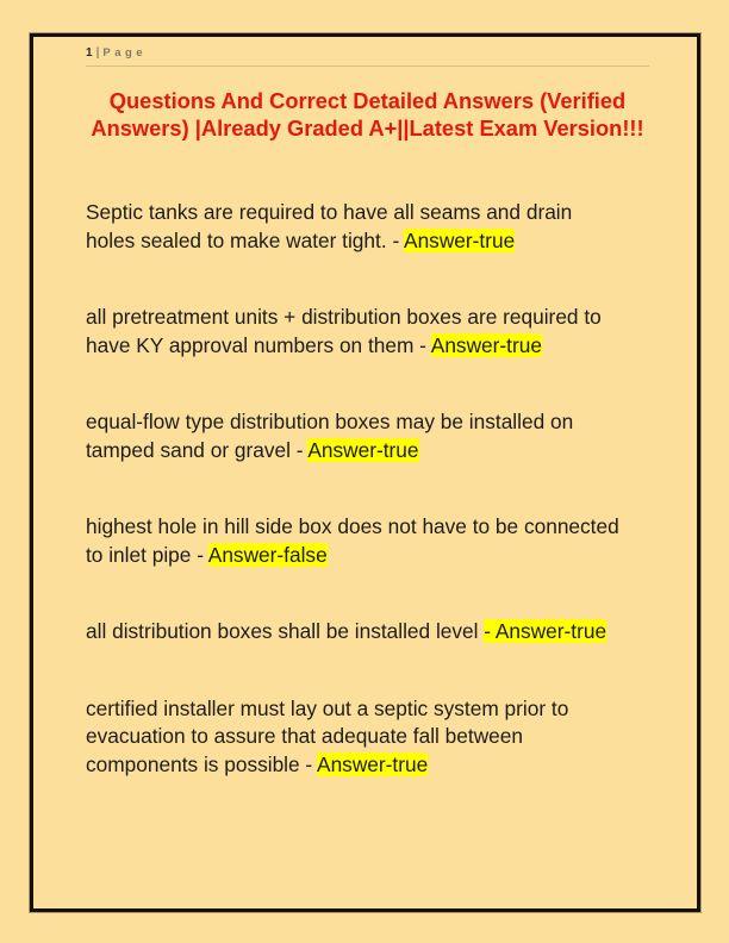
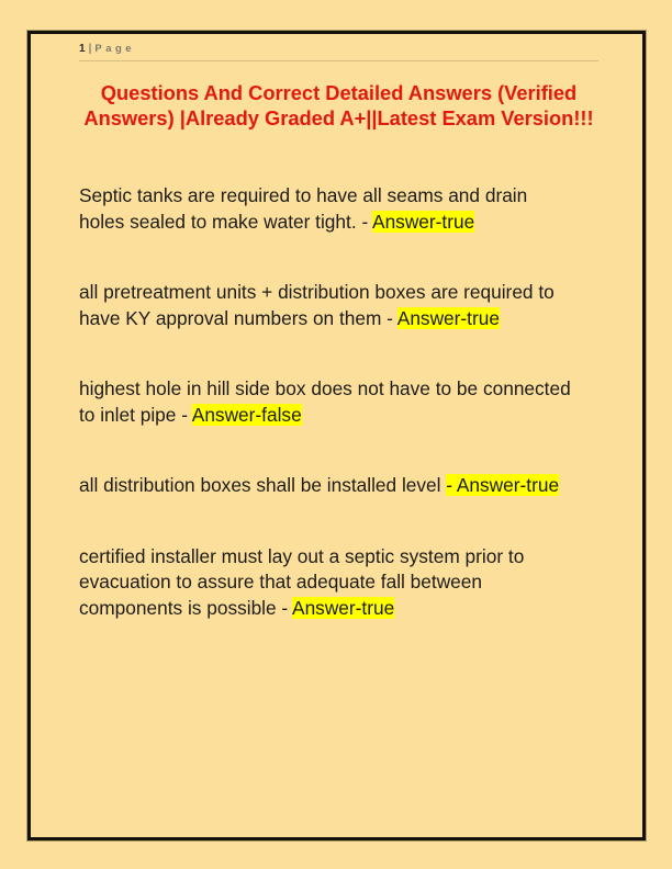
  1 | Page
  Questions And Correct Detailed Answers (Verified
  Answers) |Already Graded A+||Latest Exam Version!!!
  Septic tanks are required to have all seams and drain holes sealed to make water tight. - Answer-true
  all pretreatment units + distribution boxes are required to have KY approval numbers on them - Answer-true
- equal-flow type distribution boxes may be installed on tamped sand or gravel - Answer-true
  highest hole in hill side box does not have to be connected to inlet pipe - Answer-false
  all distribution boxes shall be installed level - Answer-true
  certified installer must lay out a septic system prior to evacuation to assure that adequate fall between components is possible - Answer-true
